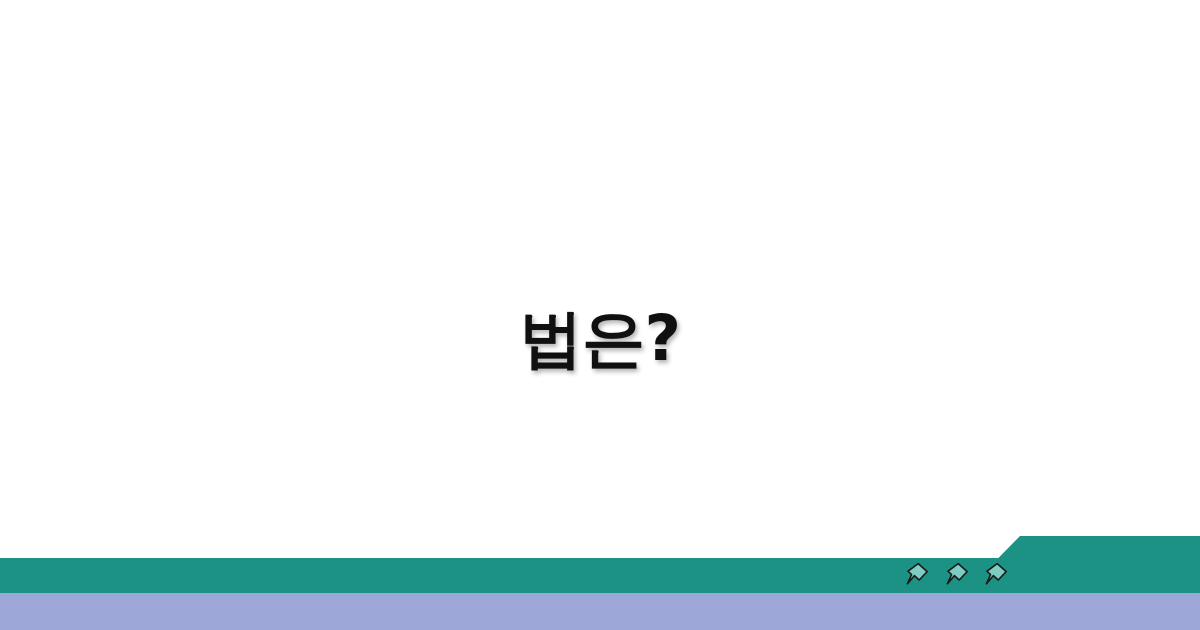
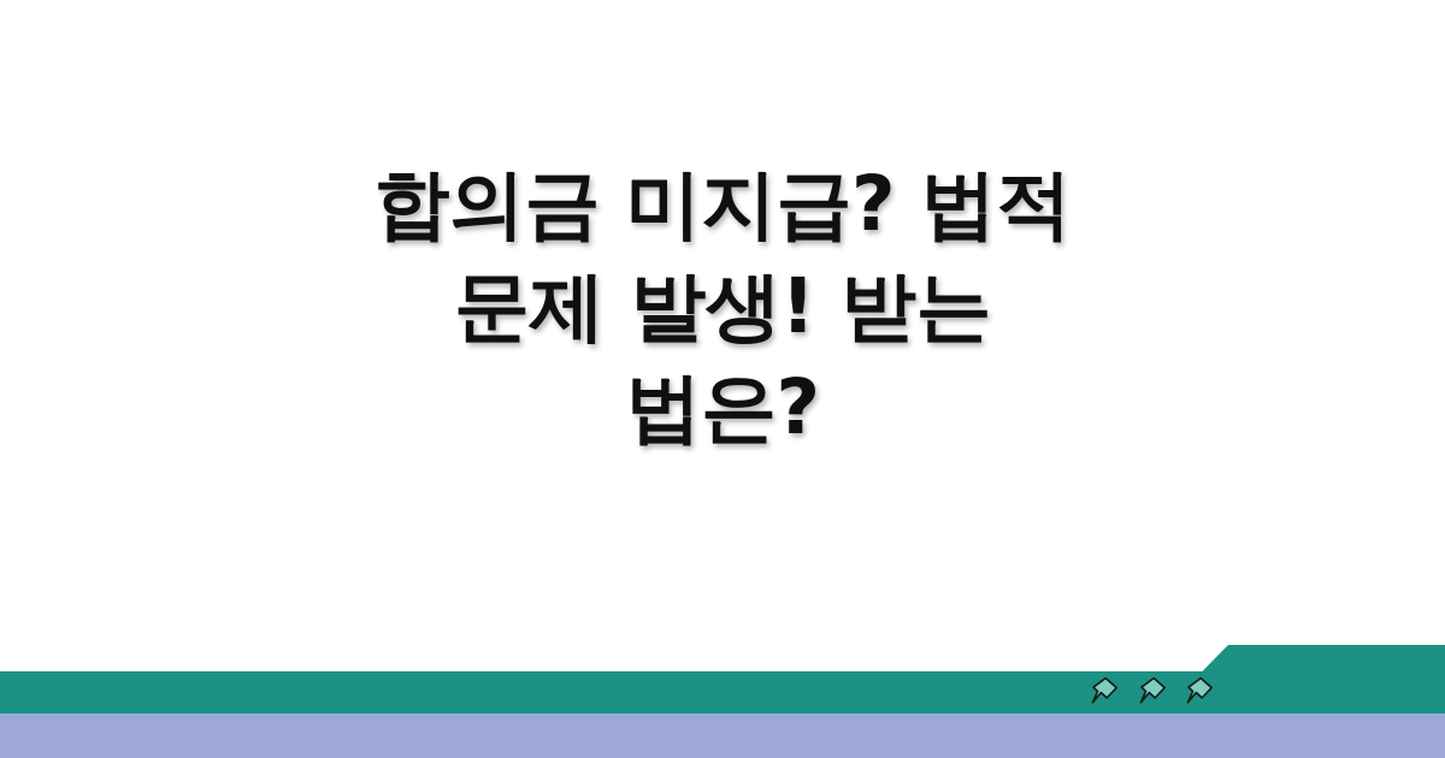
+ 합의금 미지급? 법적
+ 문제 발생! 받는
  법은?
